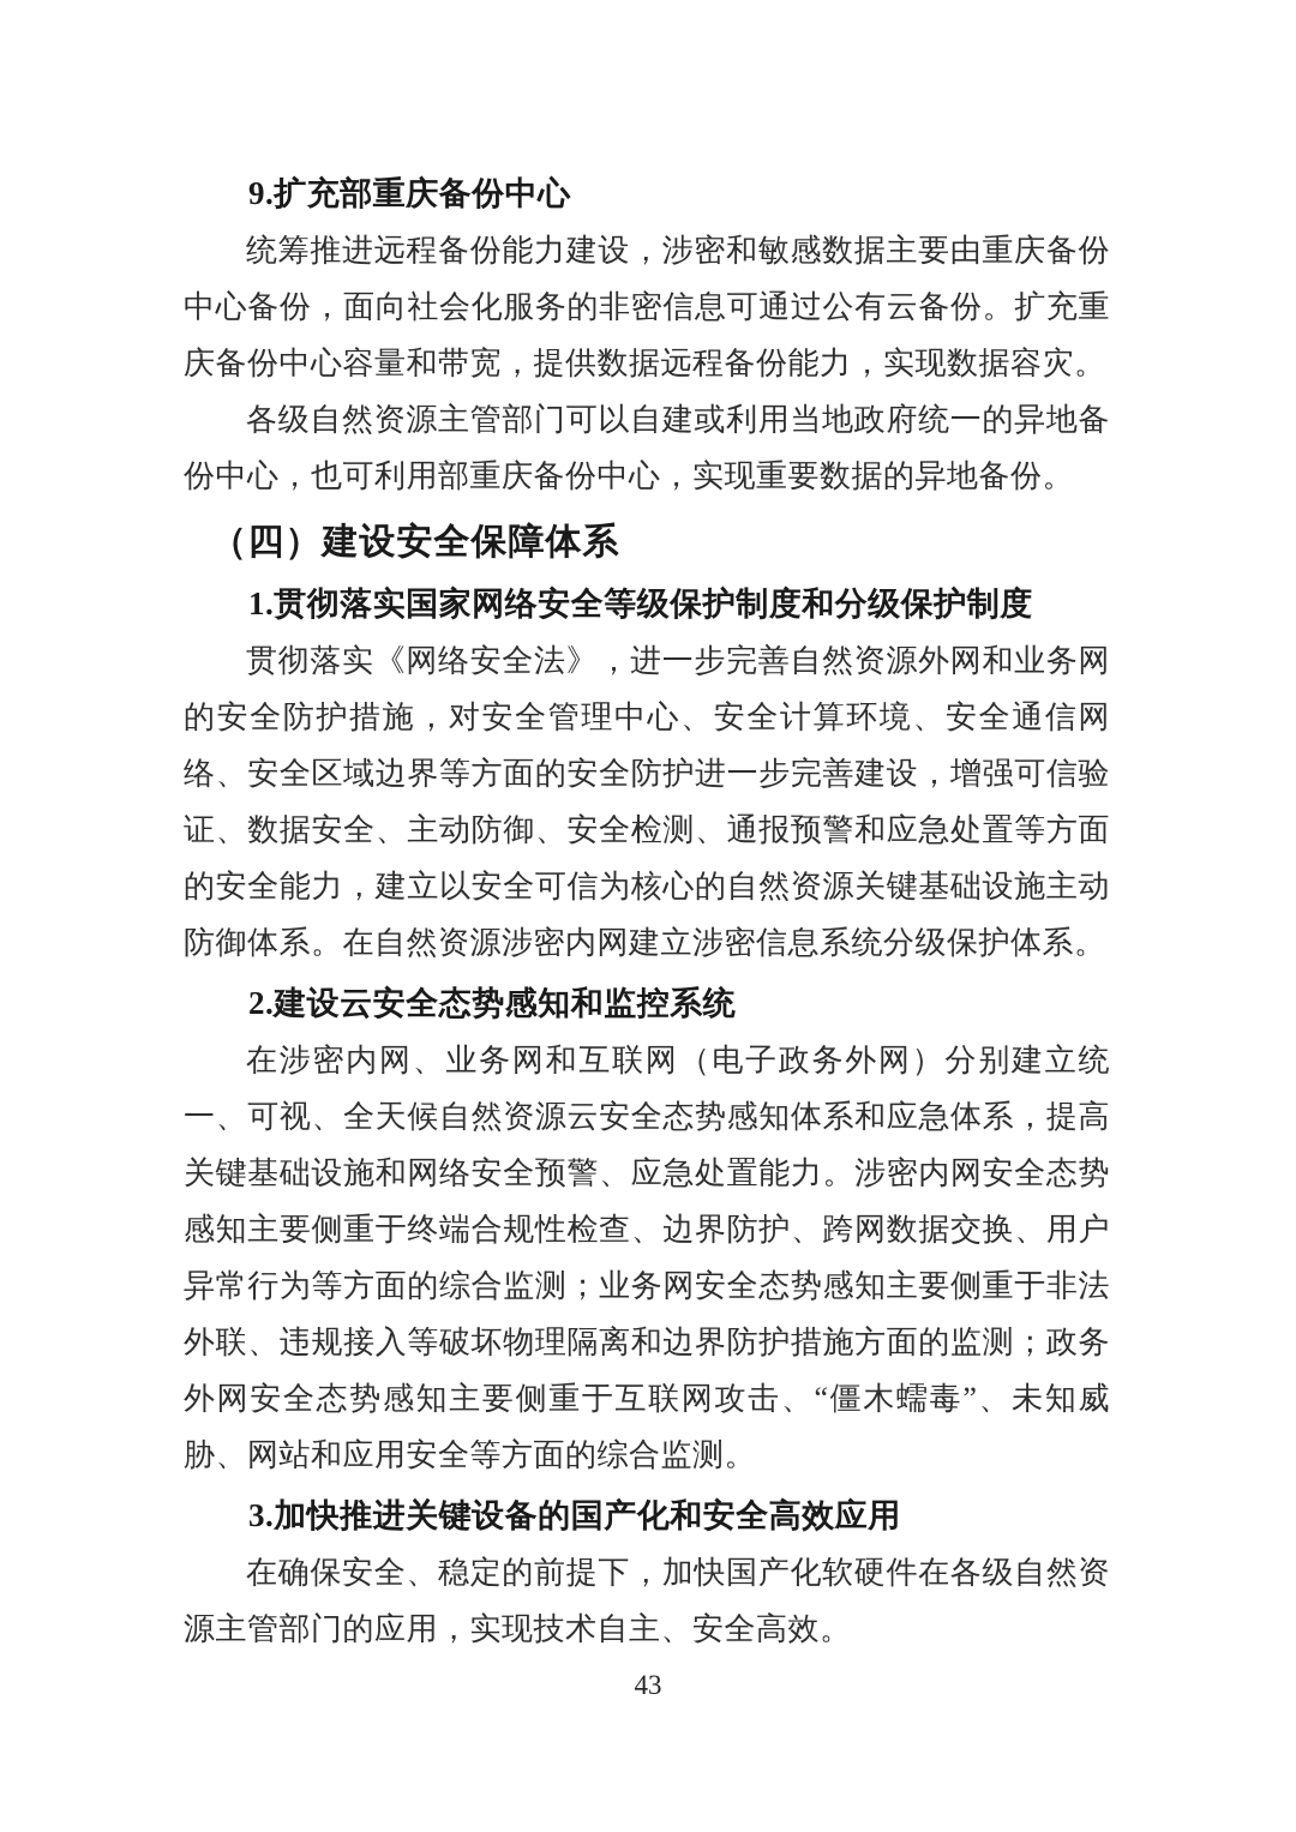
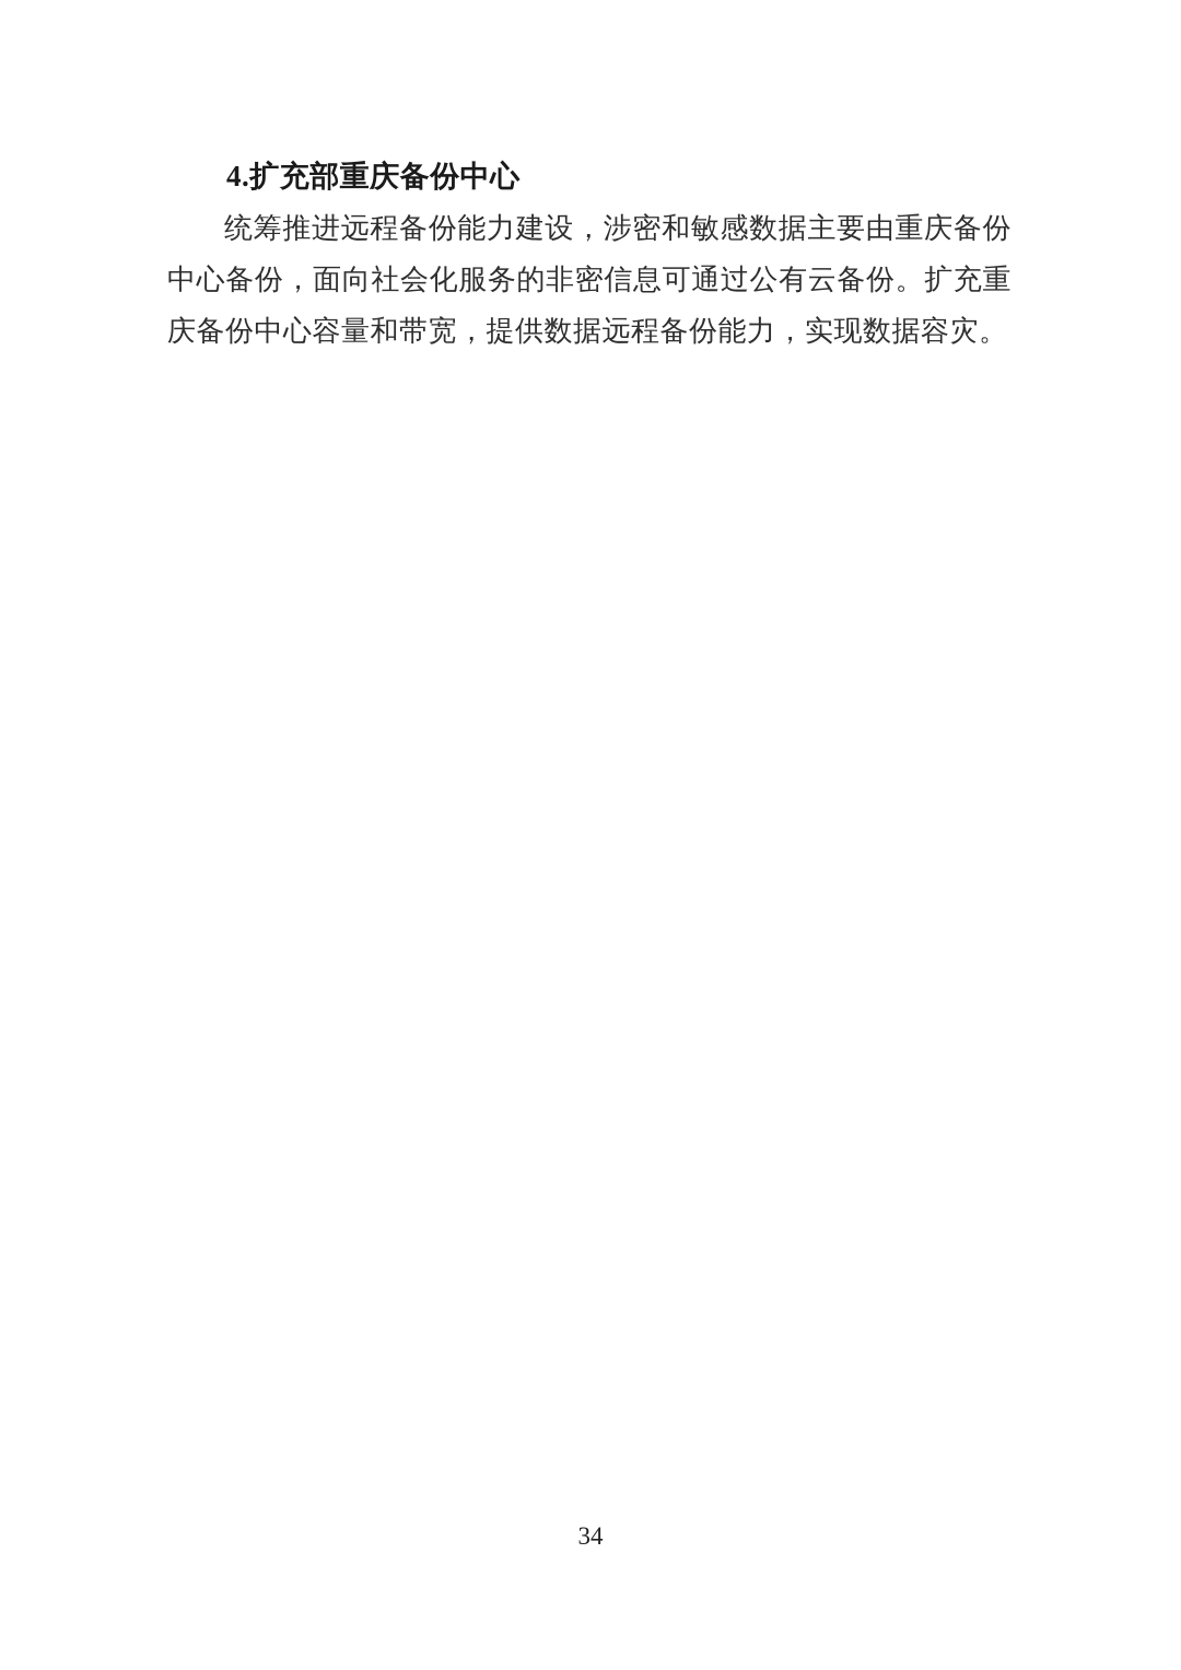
- 9.扩充部重庆备份中心
+ 4.扩充部重庆备份中心
  统筹推进远程备份能力建设，涉密和敏感数据主要由重庆备份中心备份，面向社会化服务的非密信息可通过公有云备份。扩充重庆备份中心容量和带宽，提供数据远程备份能力，实现数据容灾。
- 各级自然资源主管部门可以自建或利用当地政府统一的异地备份中心，也可利用部重庆备份中心，实现重要数据的异地备份。
- （四）建设安全保障体系
- 1.贯彻落实国家网络安全等级保护制度和分级保护制度
- 贯彻落实《网络安全法》，进一步完善自然资源外网和业务网的安全防护措施，对安全管理中心、安全计算环境、安全通信网络、安全区域边界等方面的安全防护进一步完善建设，增强可信验证、数据安全、主动防御、安全检测、通报预警和应急处置等方面的安全能力，建立以安全可信为核心的自然资源关键基础设施主动防御体系。在自然资源涉密内网建立涉密信息系统分级保护体系。
- 2.建设云安全态势感知和监控系统
- 在涉密内网、业务网和互联网（电子政务外网）分别建立统一、可视、全天候自然资源云安全态势感知体系和应急体系，提高关键基础设施和网络安全预警、应急处置能力。涉密内网安全态势感知主要侧重于终端合规性检查、边界防护、跨网数据交换、用户异常行为等方面的综合监测；业务网安全态势感知主要侧重于非法外联、违规接入等破坏物理隔离和边界防护措施方面的监测；政务外网安全态势感知主要侧重于互联网攻击、“僵木蠕毒”、未知威胁、网站和应用安全等方面的综合监测。
- 3.加快推进关键设备的国产化和安全高效应用
- 在确保安全、稳定的前提下，加快国产化软硬件在各级自然资源主管部门的应用，实现技术自主、安全高效。
- 43
+ 34
